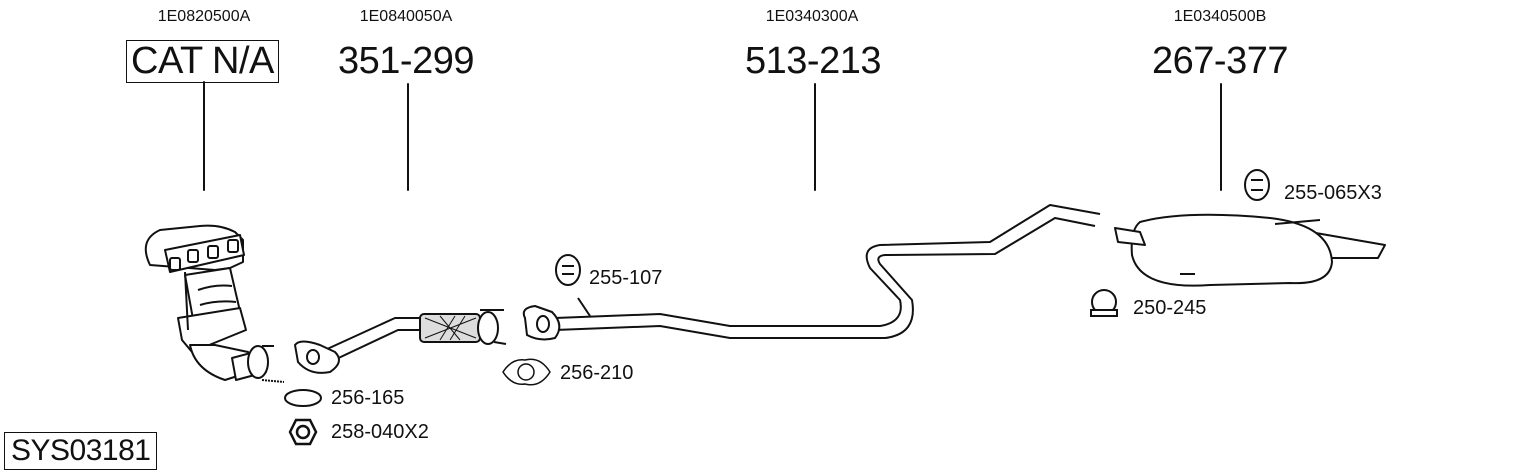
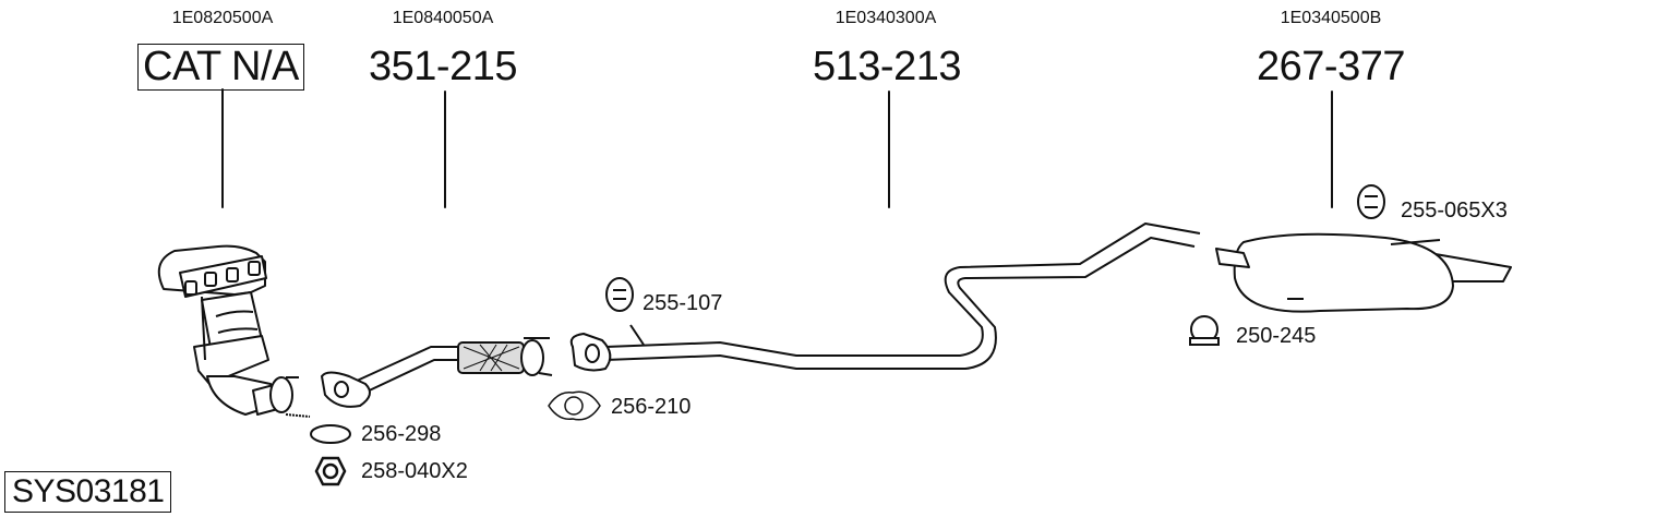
  1E0820500A
  1E0840050A
  1E0340300A
  1E0340500B
  CAT N/A
- 351-299
+ 351-215
  513-213
  267-377
- 256-165
+ 256-298
  258-040X2
  255-107
  256-210
  255-065X3
  250-245
  SYS03181
